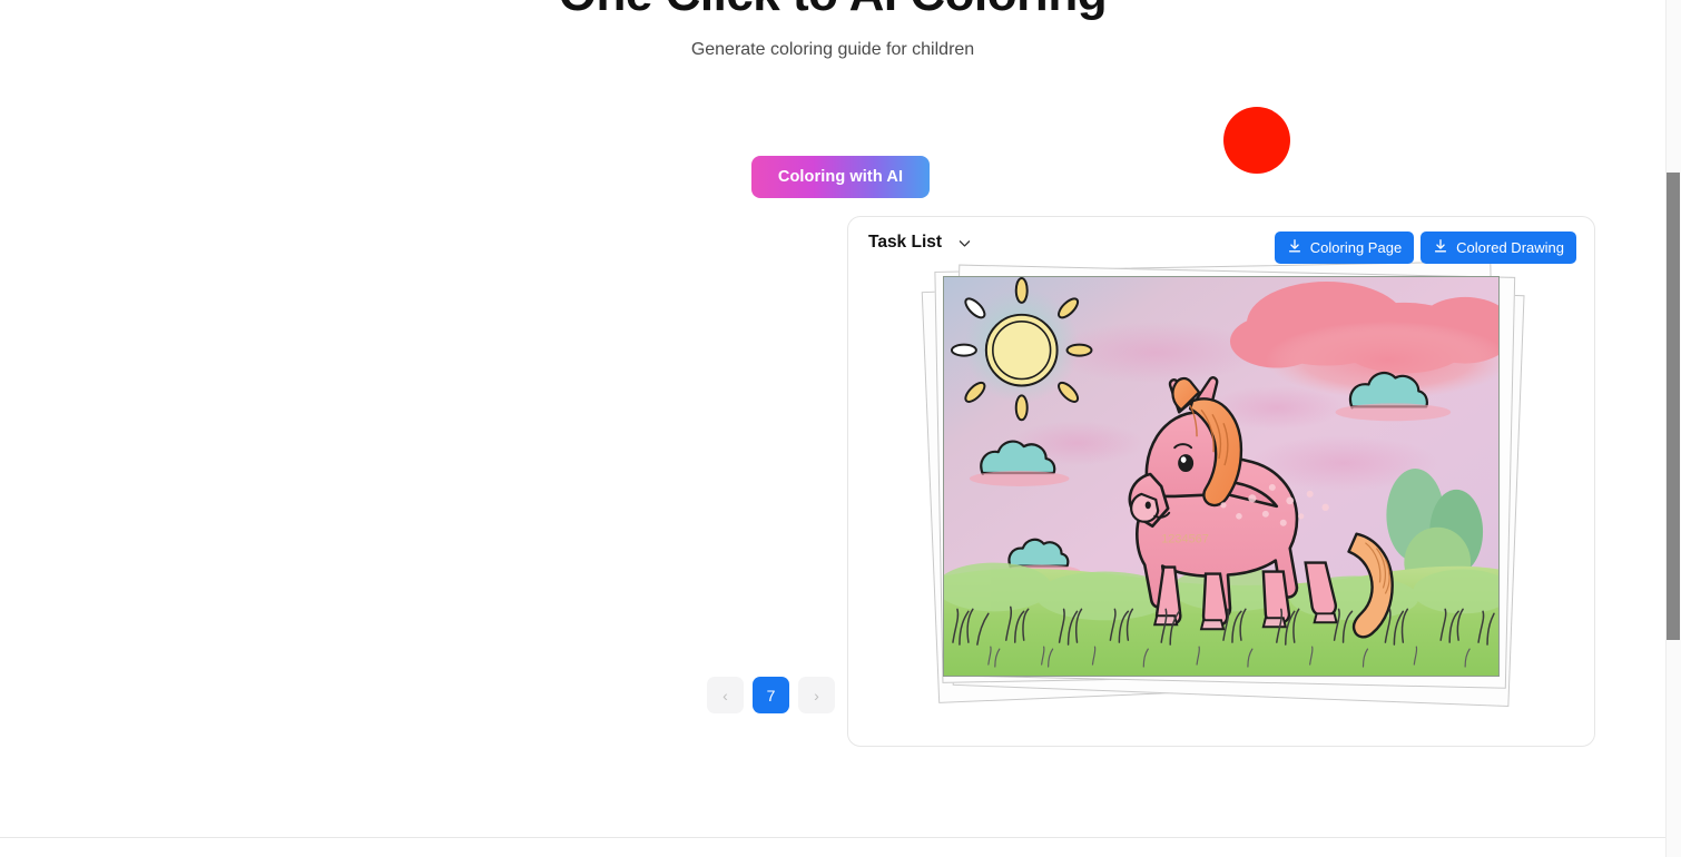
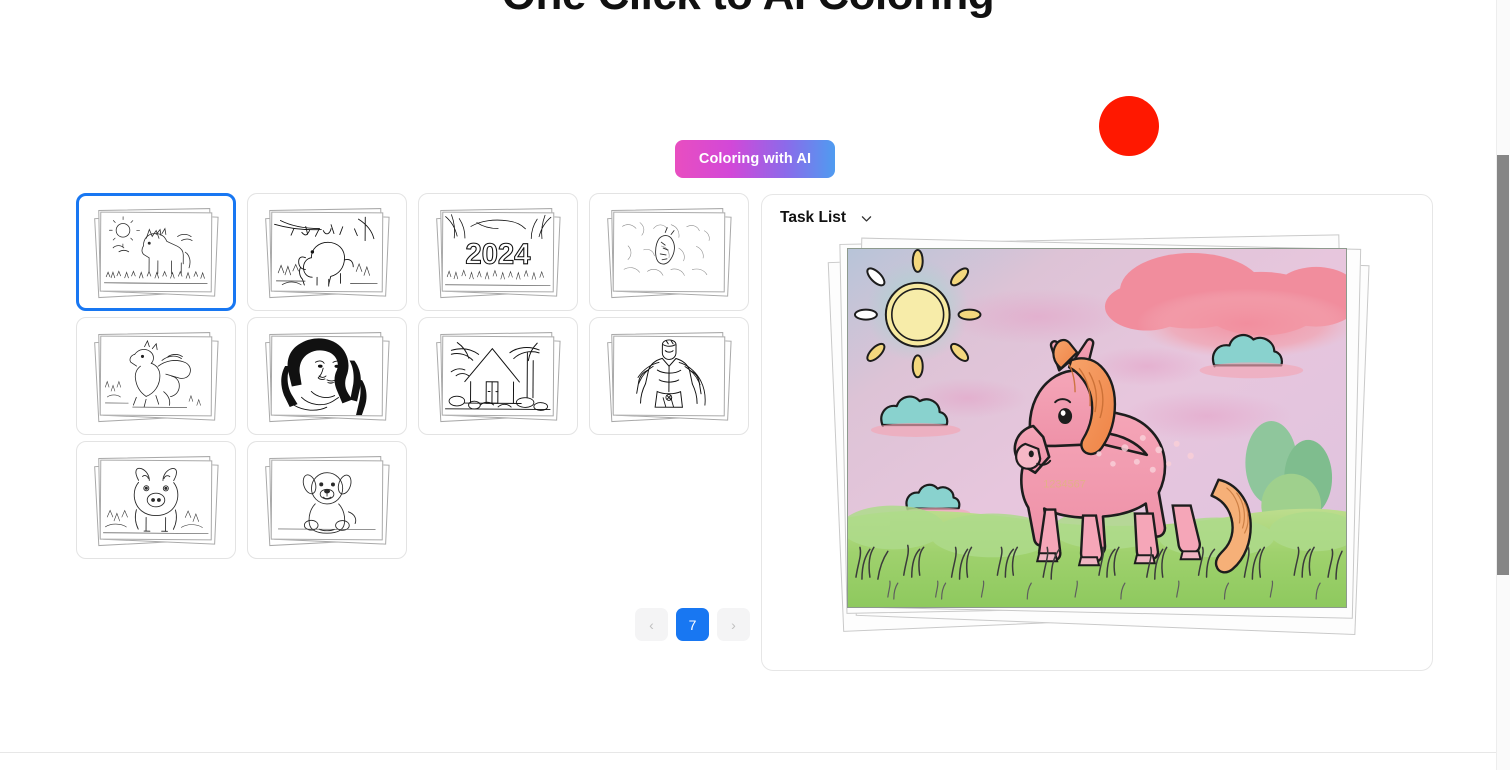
- Generate coloring guide for children
  Coloring with AI
+ 2024
  ‹
  7
  ›
  Task List
- Coloring Page
- Colored Drawing
  1234567
